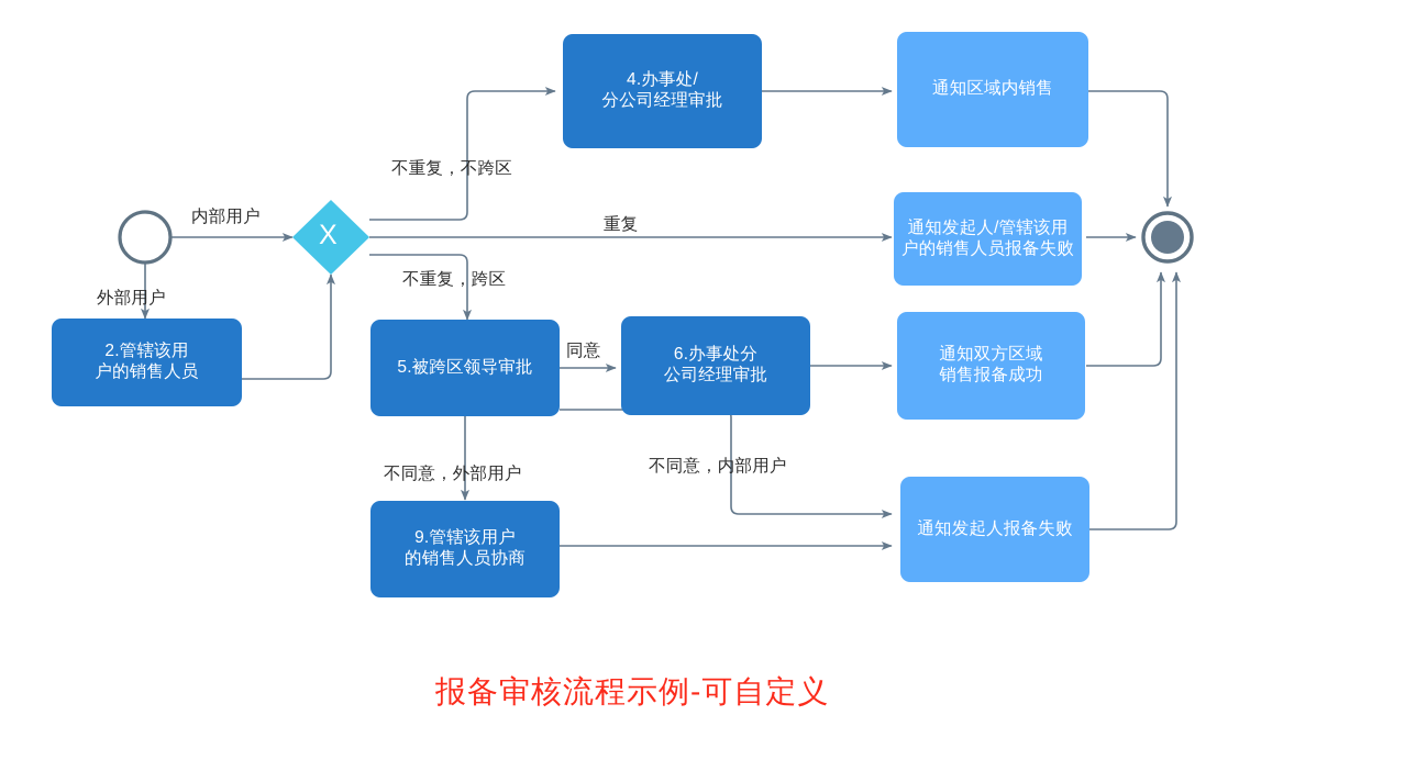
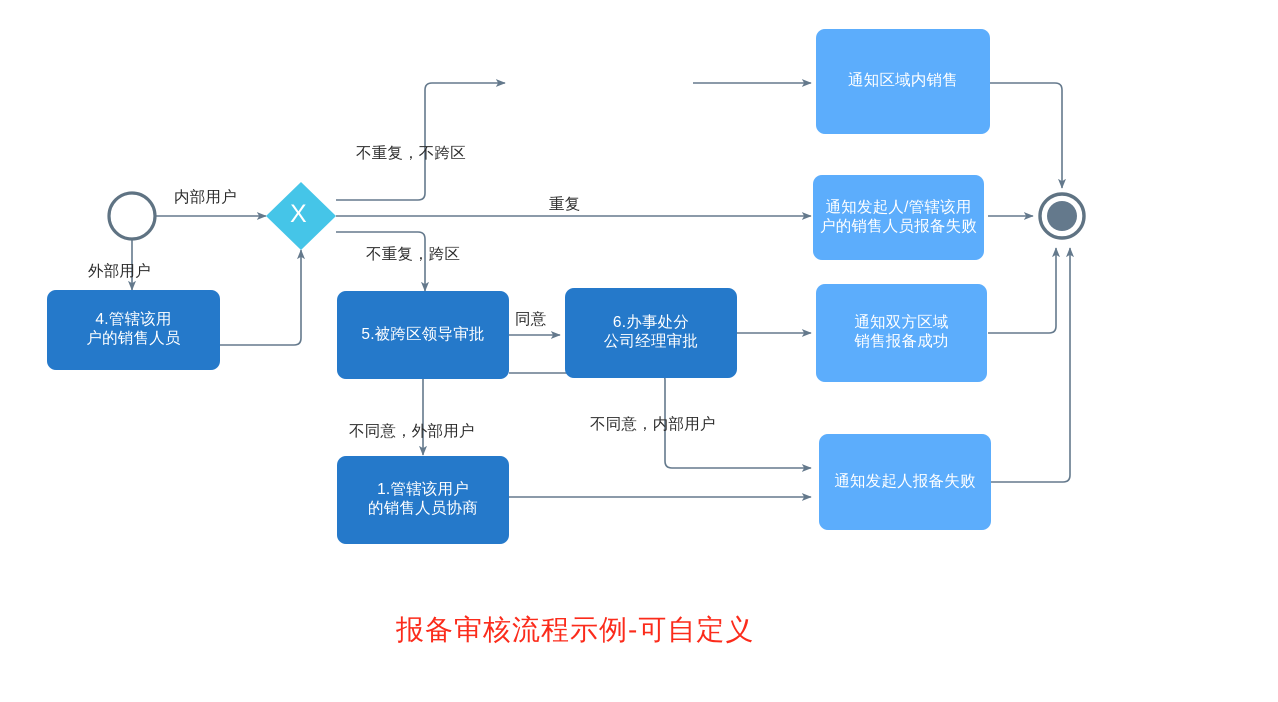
  X
- 2.管辖该用
+ 4.管辖该用
  户的销售人员
- 4.办事处/
- 分公司经理审批
  5.被跨区领导审批
  6.办事处分
  公司经理审批
- 9.管辖该用户
+ 1.管辖该用户
  的销售人员协商
  通知区域内销售
  通知发起人/管辖该用
  户的销售人员报备失败
  通知双方区域
  销售报备成功
  通知发起人报备失败
  内部用户
  外部用户
  不重复，不跨区
  重复
  不重复，跨区
  同意
  不同意，外部用户
  不同意，内部用户
  报备审核流程示例-可自定义
